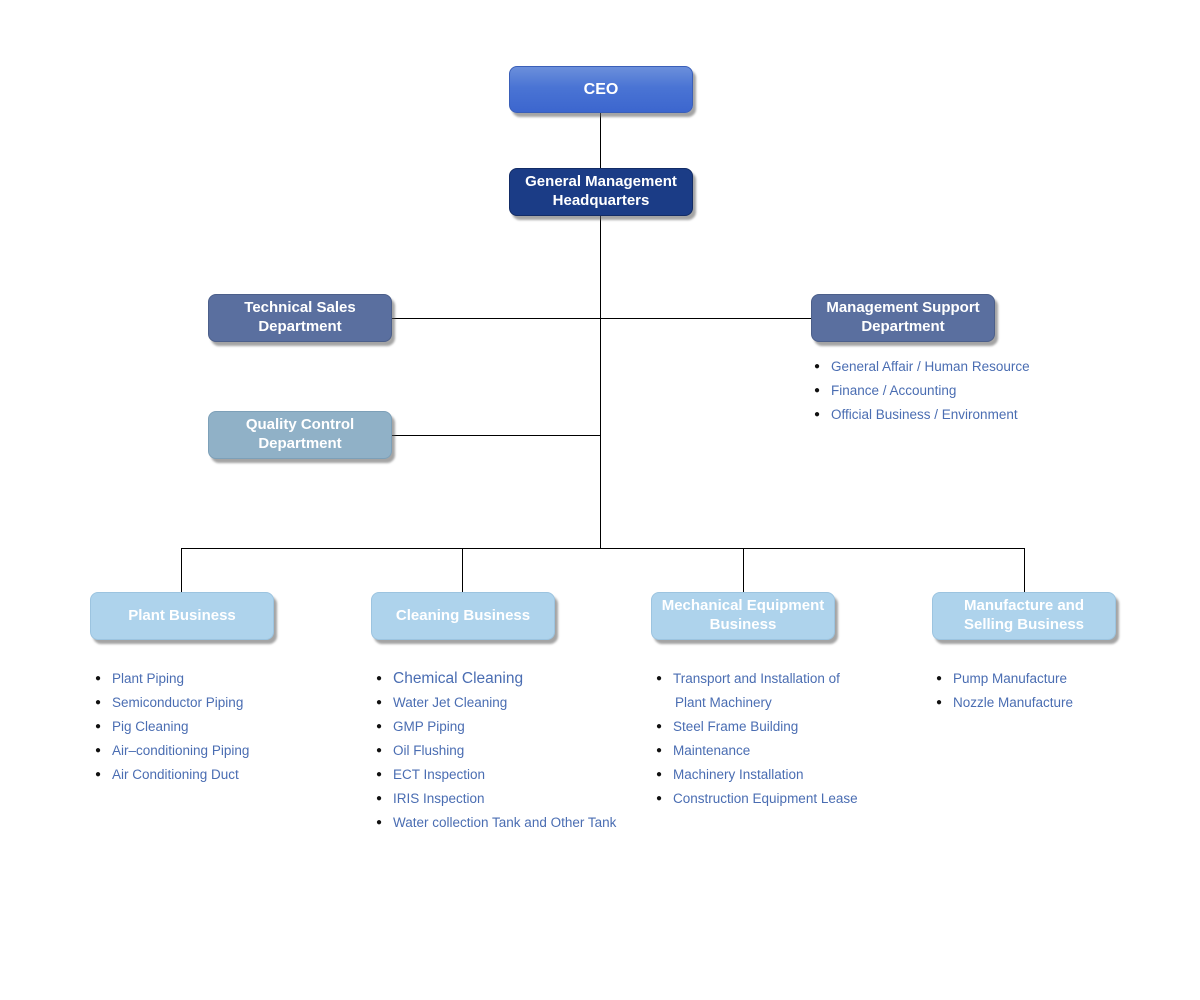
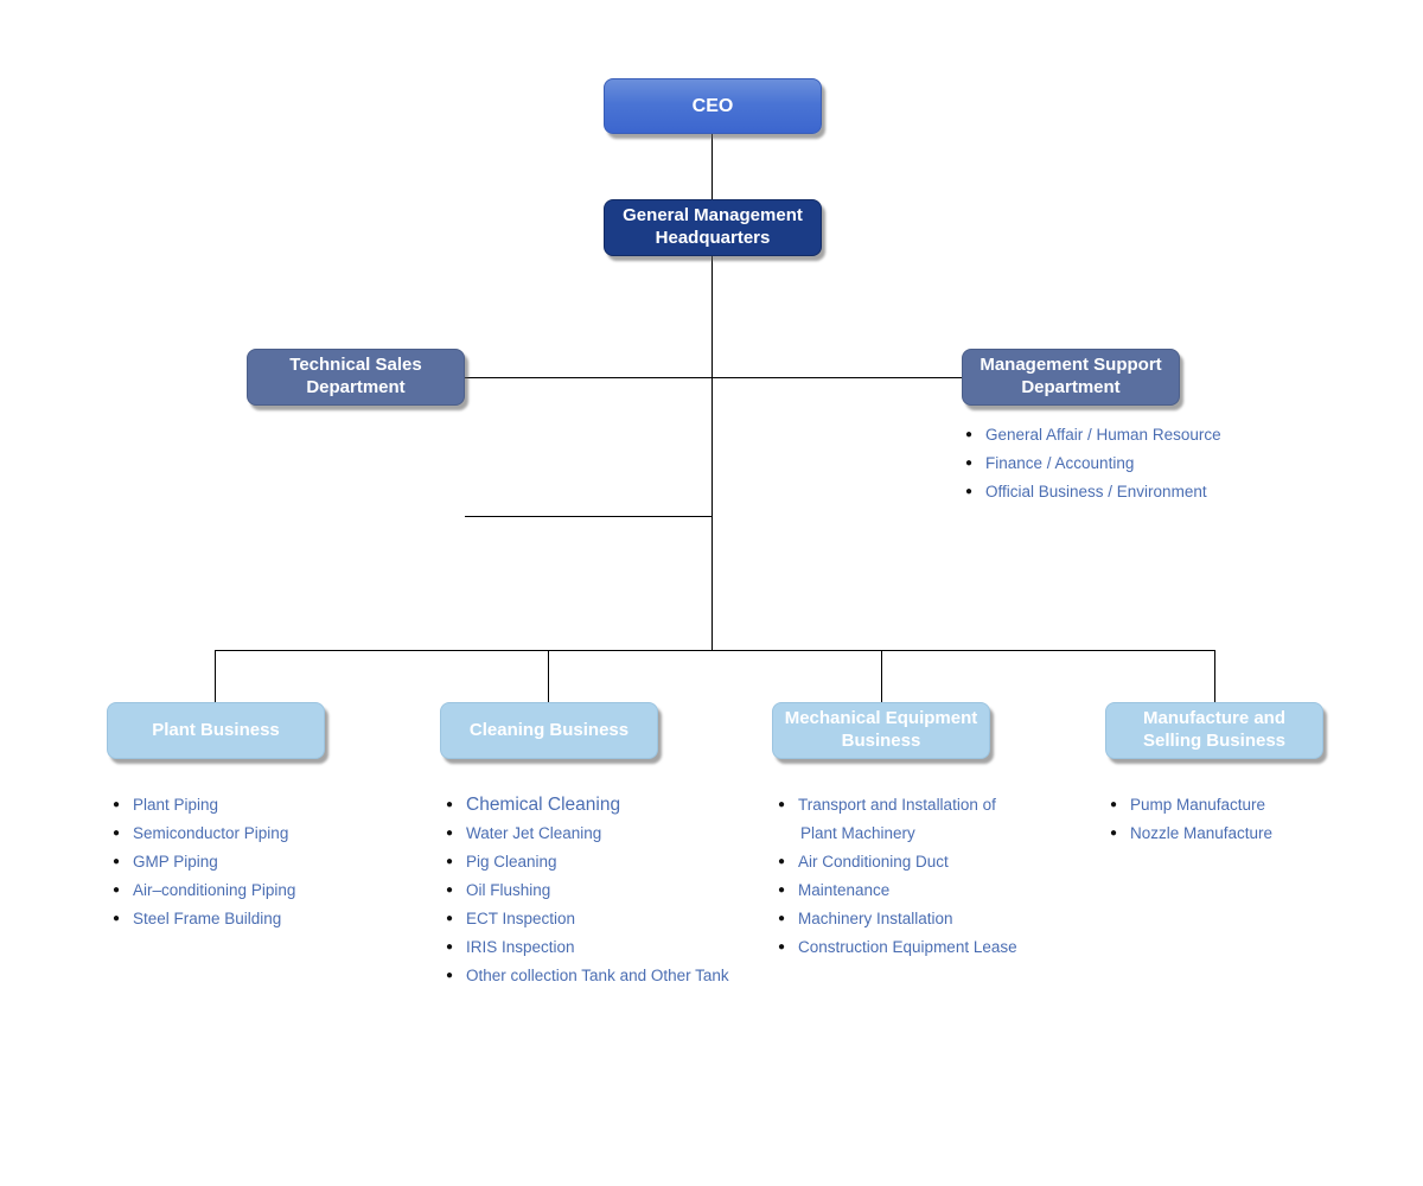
  CEO
  General Management Headquarters
  Technical Sales Department
  Management Support Department
- Quality Control Department
  Plant Business
  Cleaning Business
  Mechanical Equipment Business
  Manufacture and Selling Business
  ●
  General Affair / Human Resource
  ●
  Finance / Accounting
  ●
  Official Business / Environment
  ●
  Plant Piping
  ●
  Semiconductor Piping
  ●
- Pig Cleaning
+ GMP Piping
  ●
  Air–conditioning Piping
  ●
- Air Conditioning Duct
+ Steel Frame Building
  ●
  Chemical Cleaning
  ●
  Water Jet Cleaning
  ●
- GMP Piping
+ Pig Cleaning
  ●
  Oil Flushing
  ●
  ECT Inspection
  ●
  IRIS Inspection
  ●
- Water collection Tank and Other Tank
+ Other collection Tank and Other Tank
  ●
  Transport and Installation of
  Plant Machinery
  ●
- Steel Frame Building
+ Air Conditioning Duct
  ●
  Maintenance
  ●
  Machinery Installation
  ●
  Construction Equipment Lease
  ●
  Pump Manufacture
  ●
  Nozzle Manufacture
